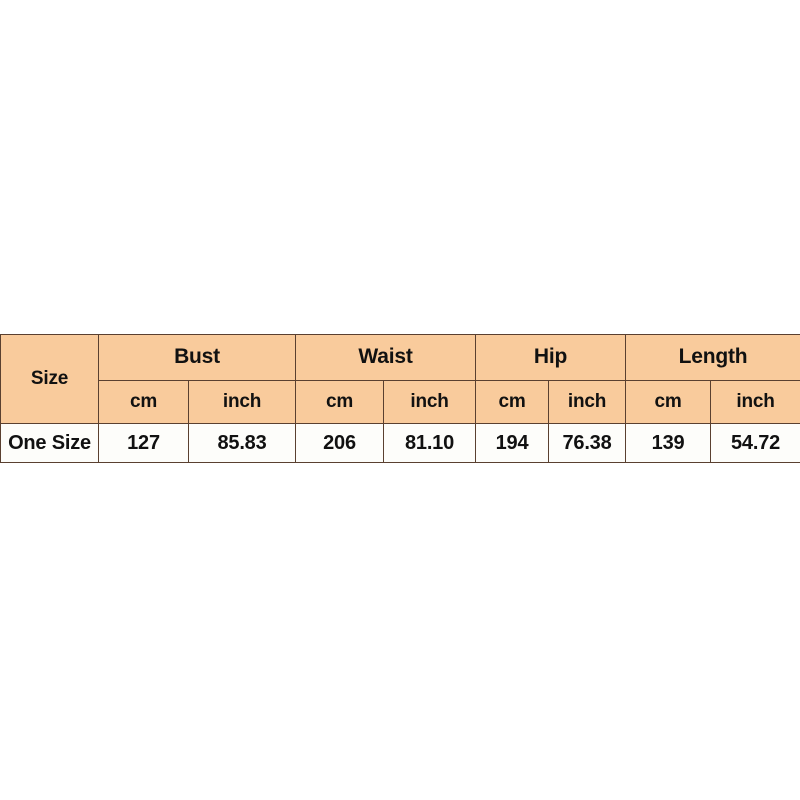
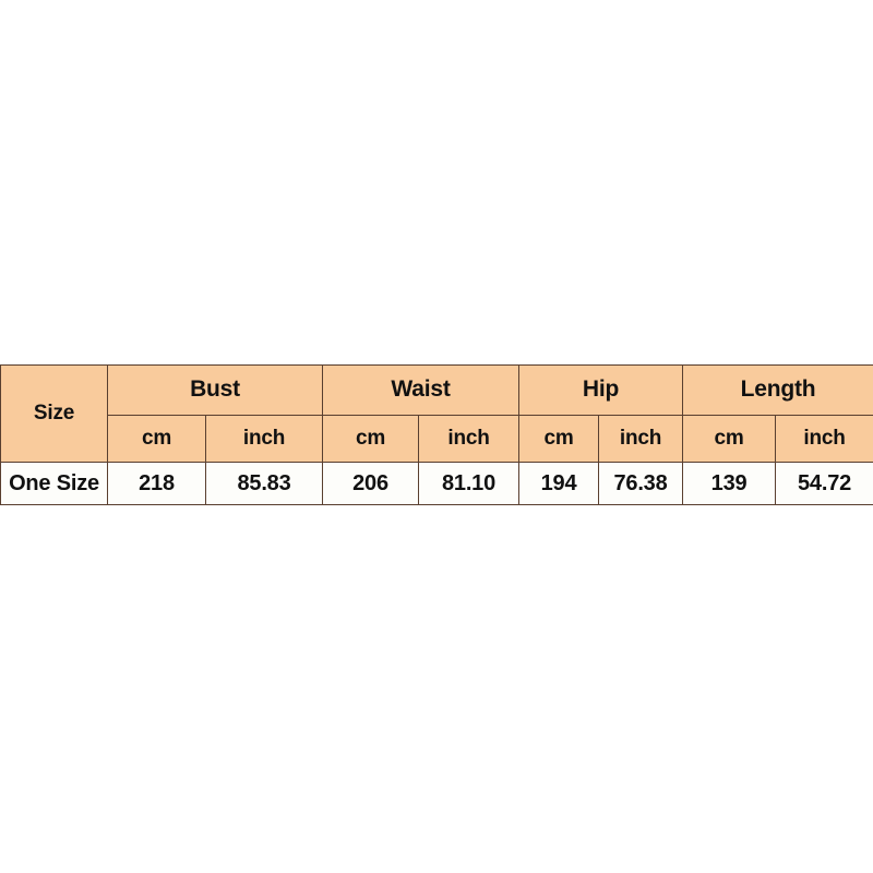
  Size	Bust	Waist	Hip	Length
  cm	inch	cm	inch	cm	inch	cm	inch
- One Size	127	85.83	206	81.10	194	76.38	139	54.72
+ One Size	218	85.83	206	81.10	194	76.38	139	54.72
